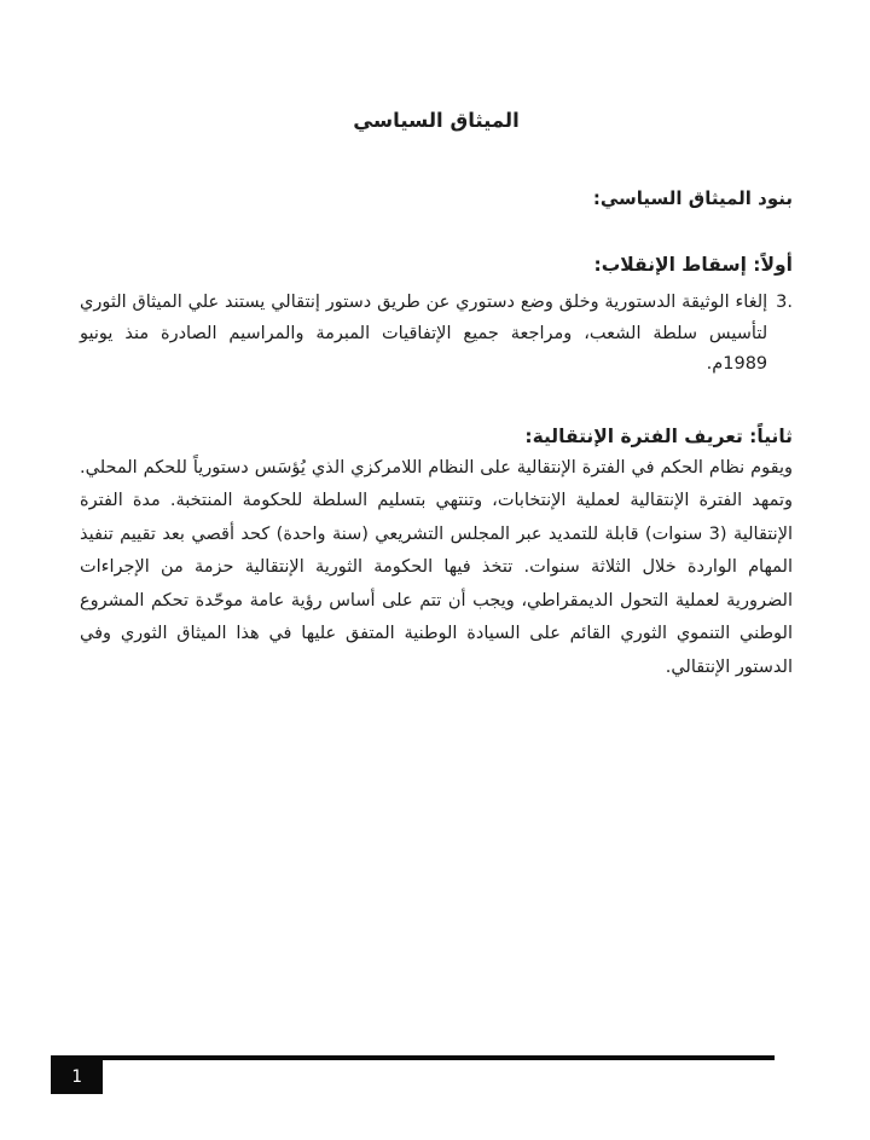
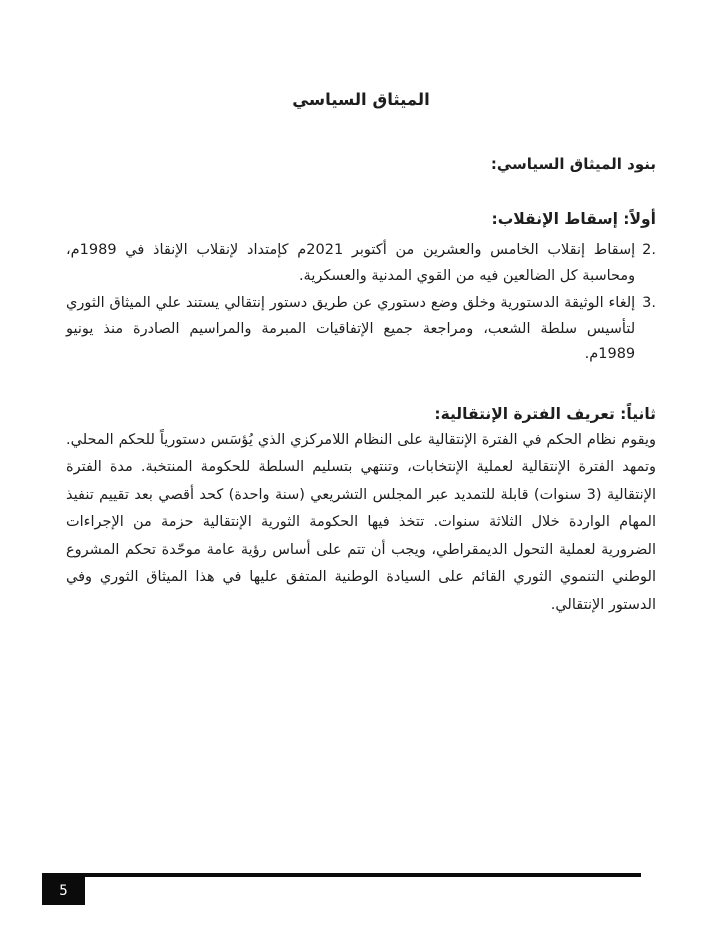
  الميثاق السياسي
  بنود الميثاق السياسي:
  أولاً: إسقاط الإنقلاب:
+ 2.
+ إسقاط إنقلاب الخامس والعشرين من أكتوبر 2021م كإمتداد لإنقلاب الإنقاذ في 1989م، ومحاسبة كل الضالعين فيه من القوي المدنية والعسكرية.
  3.
  إلغاء الوثيقة الدستورية وخلق وضع دستوري عن طريق دستور إنتقالي يستند علي الميثاق الثوري لتأسيس سلطة الشعب، ومراجعة جميع الإتفاقيات المبرمة والمراسيم الصادرة منذ يونيو 1989م.
  ثانياً: تعريف الفترة الإنتقالية:
  ويقوم نظام الحكم في الفترة الإنتقالية على النظام اللامركزي الذي يُؤسَس دستورياً للحكم المحلي. وتمهد الفترة الإنتقالية لعملية الإنتخابات، وتنتهي بتسليم السلطة للحكومة المنتخبة. مدة الفترة الإنتقالية (3 سنوات) قابلة للتمديد عبر المجلس التشريعي (سنة واحدة) كحد أقصي بعد تقييم تنفيذ المهام الواردة خلال الثلاثة سنوات. تتخذ فيها الحكومة الثورية الإنتقالية حزمة من الإجراءات الضرورية لعملية التحول الديمقراطي، ويجب أن تتم على أساس رؤية عامة موحّدة تحكم المشروع الوطني التنموي الثوري القائم على السيادة الوطنية المتفق عليها في هذا الميثاق الثوري وفي الدستور الإنتقالي.
- 1
+ 5
